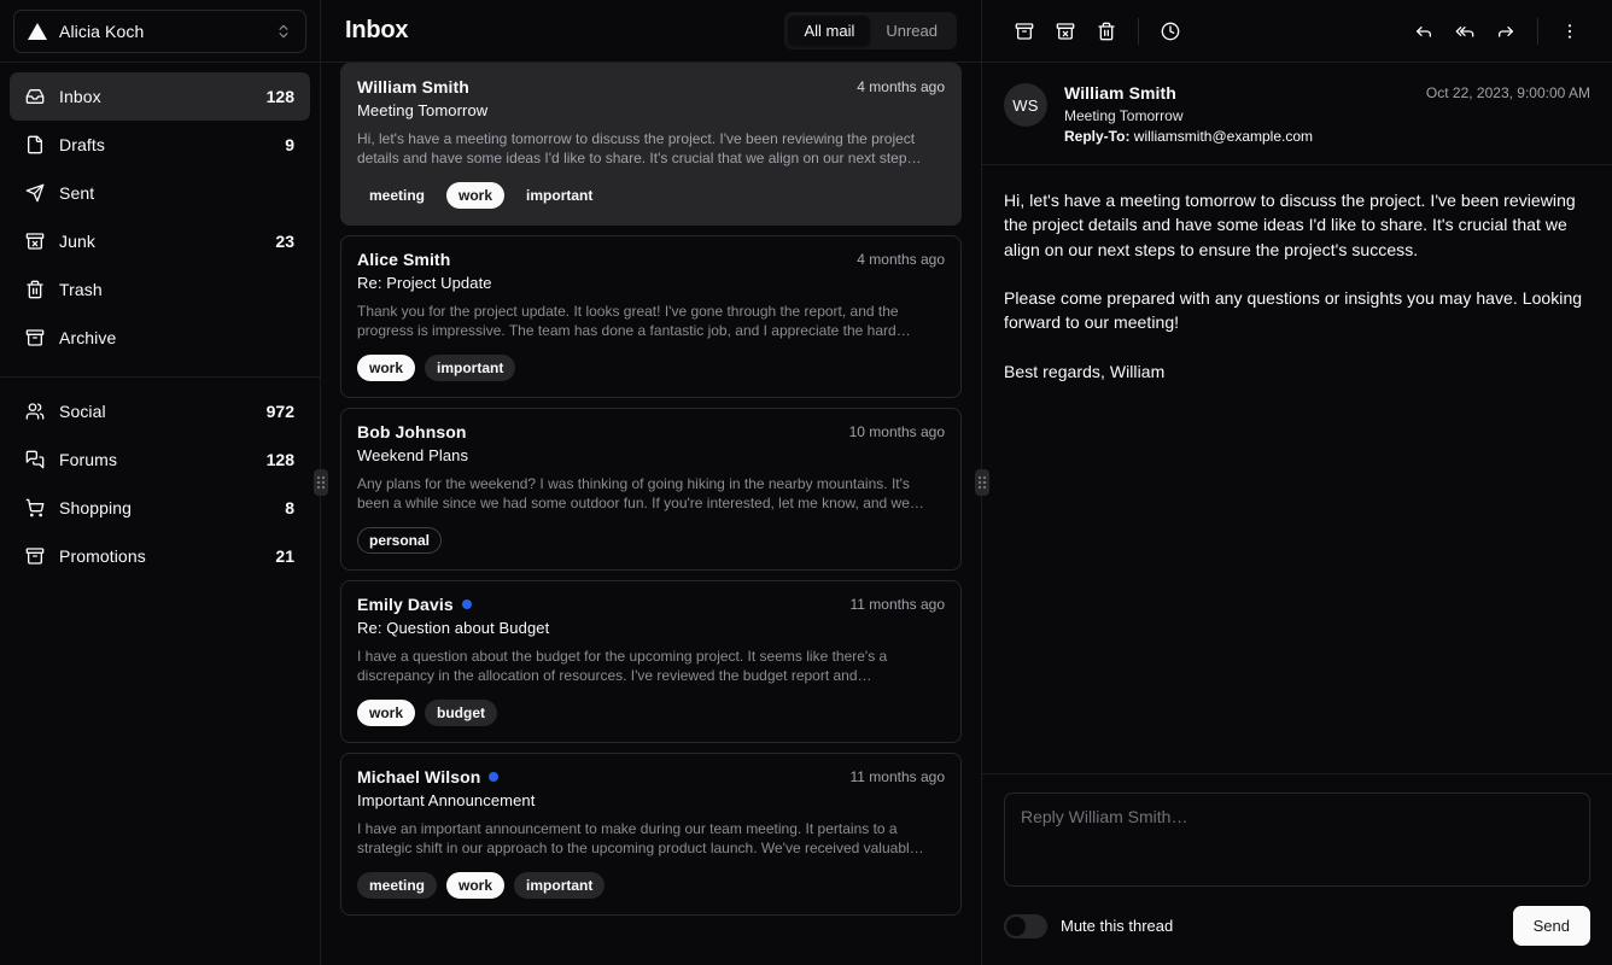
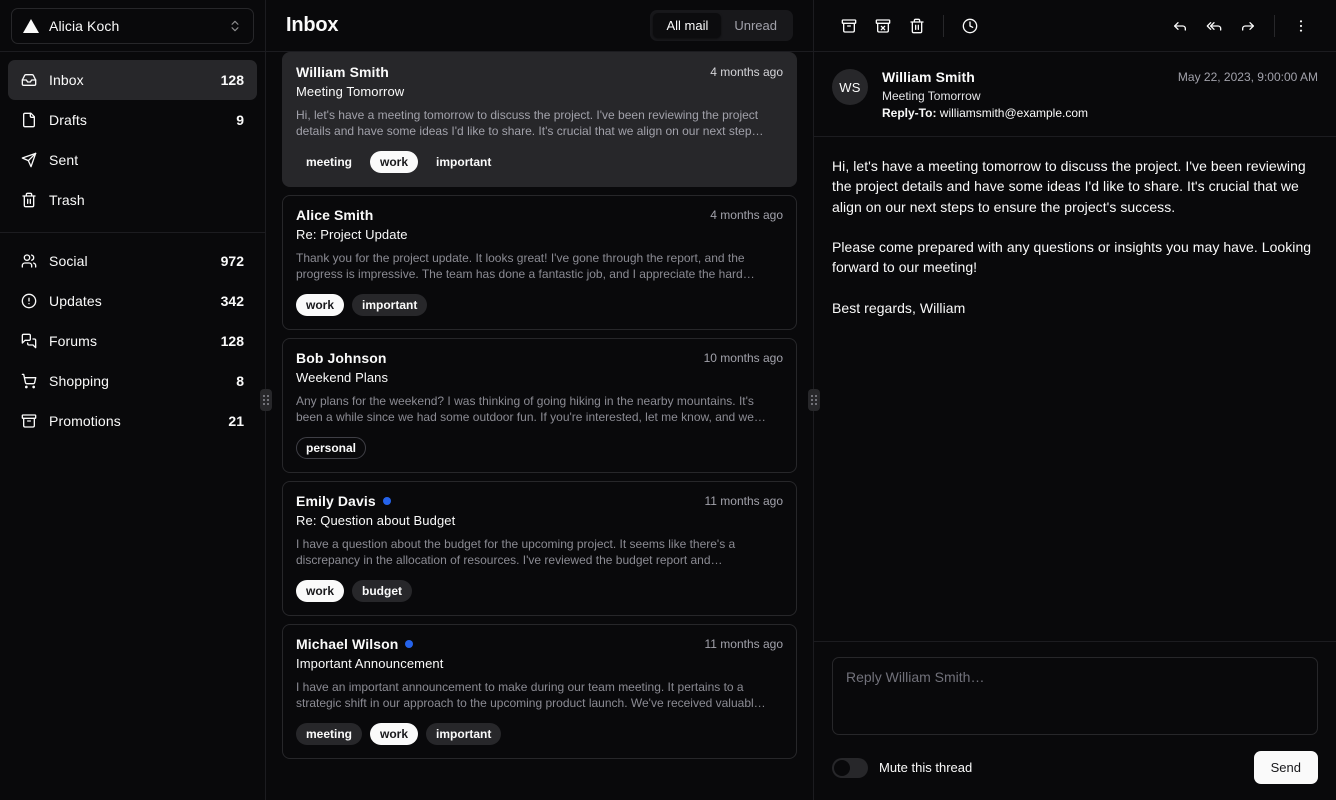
  Alicia Koch
  Inbox
  128
  Drafts
  9
  Sent
- Junk
- 23
  Trash
- Archive
  Social
  972
+ Updates
+ 342
  Forums
  128
  Shopping
  8
  Promotions
  21
  Inbox
  All mail
  Unread
  William Smith
  4 months ago
  Meeting Tomorrow
  Hi, let's have a meeting tomorrow to discuss the project. I've been reviewing the project details and have some ideas I'd like to share. It's crucial that we align on our next step…
  meeting
  work
  important
  Alice Smith
  4 months ago
  Re: Project Update
  Thank you for the project update. It looks great! I've gone through the report, and the progress is impressive. The team has done a fantastic job, and I appreciate the hard…
  work
  important
  Bob Johnson
  10 months ago
  Weekend Plans
  Any plans for the weekend? I was thinking of going hiking in the nearby mountains. It's been a while since we had some outdoor fun. If you're interested, let me know, and we…
  personal
  Emily Davis
  11 months ago
  Re: Question about Budget
  I have a question about the budget for the upcoming project. It seems like there's a discrepancy in the allocation of resources. I've reviewed the budget report and…
  work
  budget
  Michael Wilson
  11 months ago
  Important Announcement
  I have an important announcement to make during our team meeting. It pertains to a strategic shift in our approach to the upcoming product launch. We've received valuabl…
  meeting
  work
  important
  WS
  William Smith
  Meeting Tomorrow
  Reply-To: williamsmith@example.com
- Oct 22, 2023, 9:00:00 AM
+ May 22, 2023, 9:00:00 AM
  Hi, let's have a meeting tomorrow to discuss the project. I've been reviewing the project details and have some ideas I'd like to share. It's crucial that we align on our next steps to ensure the project's success.
  Please come prepared with any questions or insights you may have. Looking forward to our meeting!
  Best regards, William
  Reply William Smith…
  Mute this thread
  Send
